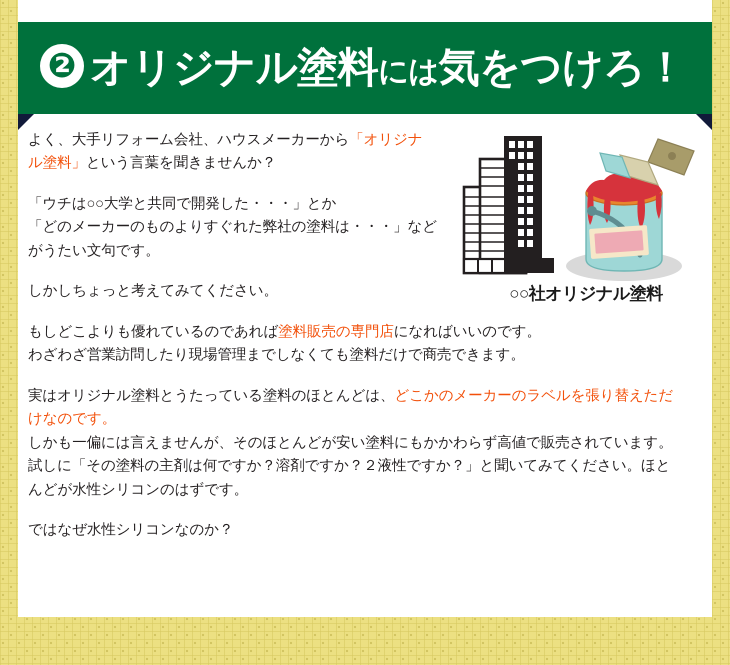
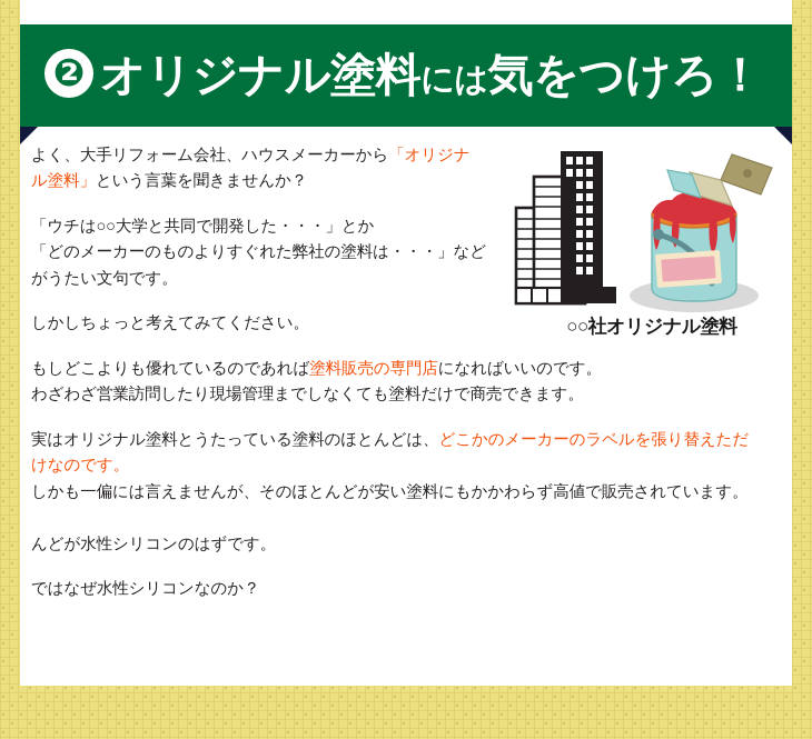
  ❷
  オリジナル塗料
  には
  気をつけろ！
  よく、大手リフォーム会社、ハウスメーカーから「オリジナ
  ル塗料」という言葉を聞きませんか？
  「ウチは○○大学と共同で開発した・・・」とか
  「どのメーカーのものよりすぐれた弊社の塗料は・・・」など
  がうたい文句です。
  しかしちょっと考えてみてください。
  もしどこよりも優れているのであれば塗料販売の専門店になればいいのです。
  わざわざ営業訪問したり現場管理までしなくても塗料だけで商売できます。
  実はオリジナル塗料とうたっている塗料のほとんどは、どこかのメーカーのラベルを張り替えただ
  けなのです。
  しかも一偏には言えませんが、そのほとんどが安い塗料にもかかわらず高値で販売されています。
- 試しに「その塗料の主剤は何ですか？溶剤ですか？２液性ですか？」と聞いてみてください。ほと
  んどが水性シリコンのはずです。
  ではなぜ水性シリコンなのか？
  ○○社オリジナル塗料
